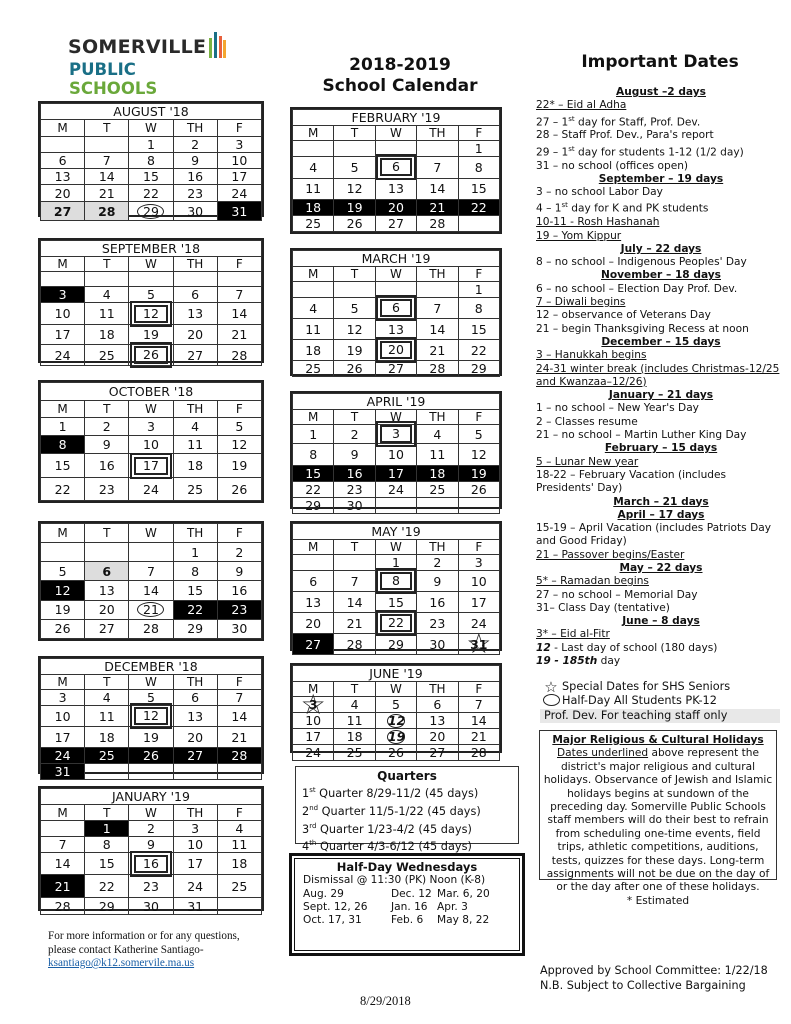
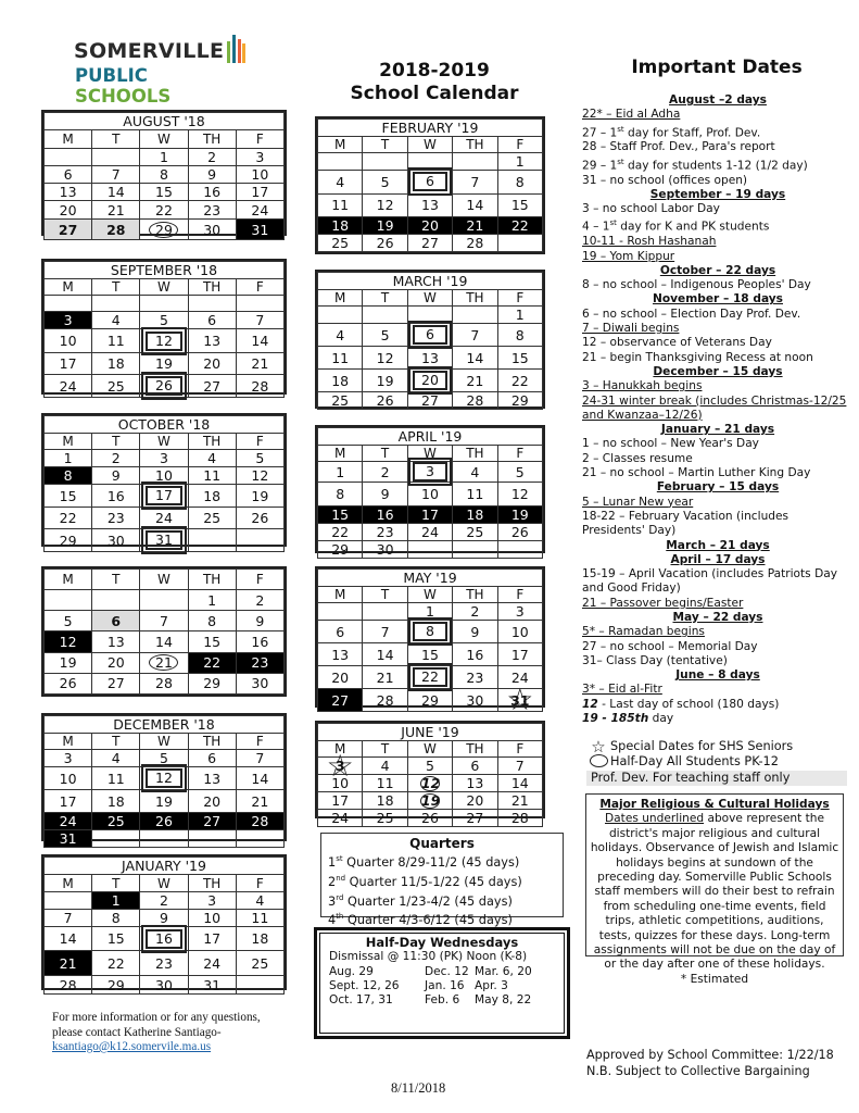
  SOMERVILLE
  PUBLIC SCHOOLS
  2018-2019
  School Calendar
  Important Dates
  AUGUST '18
  M	T	W	TH	F
  		1	2	3
  6	7	8	9	10
  13	14	15	16	17
  20	21	22	23	24
  27	28	29	30	31
  SEPTEMBER '18
  M	T	W	TH	F
  3	4	5	6	7
  10	11	12	13	14
  17	18	19	20	21
  24	25	26	27	28
  OCTOBER '18
  M	T	W	TH	F
  1	2	3	4	5
  8	9	10	11	12
  15	16	17	18	19
  22	23	24	25	26
+ 29	30	31
  M	T	W	TH	F
  			1	2
  5	6	7	8	9
  12	13	14	15	16
  19	20	21	22	23
  26	27	28	29	30
  DECEMBER '18
  M	T	W	TH	F
  3	4	5	6	7
  10	11	12	13	14
  17	18	19	20	21
  24	25	26	27	28
  31
  JANUARY '19
  M	T	W	TH	F
  	1	2	3	4
  7	8	9	10	11
  14	15	16	17	18
  21	22	23	24	25
  28	29	30	31
  FEBRUARY '19
  M	T	W	TH	F
  				1
  4	5	6	7	8
  11	12	13	14	15
  18	19	20	21	22
  25	26	27	28
  MARCH '19
  M	T	W	TH	F
  				1
  4	5	6	7	8
  11	12	13	14	15
  18	19	20	21	22
  25	26	27	28	29
  APRIL '19
  M	T	W	TH	F
  1	2	3	4	5
  8	9	10	11	12
  15	16	17	18	19
  22	23	24	25	26
  29	30
  MAY '19
  M	T	W	TH	F
  		1	2	3
  6	7	8	9	10
  13	14	15	16	17
  20	21	22	23	24
  27	28	29	30	31
  JUNE '19
  M	T	W	TH	F
  3	4	5	6	7
  10	11	12	13	14
  17	18	19	20	21
  24	25	26	27	28
  August –2 days
  22* – Eid al Adha
  27 – 1st day for Staff, Prof. Dev.
  28 – Staff Prof. Dev., Para's report
  29 – 1st day for students 1-12 (1/2 day)
  31 – no school (offices open)
  September – 19 days
  3 – no school Labor Day
  4 – 1st day for K and PK students
  10-11 - Rosh Hashanah
  19 – Yom Kippur
- July – 22 days
+ October – 22 days
  8 – no school – Indigenous Peoples' Day
  November – 18 days
  6 – no school – Election Day Prof. Dev.
  7 – Diwali begins
  12 – observance of Veterans Day
  21 – begin Thanksgiving Recess at noon
  December – 15 days
  3 – Hanukkah begins
  24-31 winter break (includes Christmas-12/25 and Kwanzaa–12/26)
  January – 21 days
  1 – no school – New Year's Day
  2 – Classes resume
  21 – no school – Martin Luther King Day
  February – 15 days
  5 – Lunar New year
  18-22 – February Vacation (includes Presidents' Day)
  March – 21 days
  April – 17 days
  15-19 – April Vacation (includes Patriots Day and Good Friday)
  21 – Passover begins/Easter
  May – 22 days
  5* – Ramadan begins
  27 – no school – Memorial Day
  31– Class Day (tentative)
  June – 8 days
  3* – Eid al-Fitr
  12 - Last day of school (180 days)
  19 - 185th day
  ☆
  Special Dates for SHS Seniors
  Half-Day All Students PK-12
  Prof. Dev. For teaching staff only
  Major Religious & Cultural Holidays
  Dates underlined above represent the district's major religious and cultural holidays. Observance of Jewish and Islamic holidays begins at sundown of the preceding day. Somerville Public Schools staff members will do their best to refrain from scheduling one-time events, field trips, athletic competitions, auditions, tests, quizzes for these days. Long-term assignments will not be due on the day of or the day after one of these holidays.
  * Estimated
  Quarters
  1st Quarter 8/29-11/2 (45 days)
  2nd Quarter 11/5-1/22 (45 days)
  3rd Quarter 1/23-4/2 (45 days)
  4th Quarter 4/3-6/12 (45 days)
  Half-Day Wednesdays
  Dismissal @ 11:30 (PK) Noon (K-8)
  Aug. 29
  Dec. 12
  Mar. 6, 20
  Sept. 12, 26
  Jan. 16
  Apr. 3
  Oct. 17, 31
  Feb. 6
  May 8, 22
  For more information or for any questions, please contact Katherine Santiago-
  ksantiago@k12.somervile.ma.us
  Approved by School Committee: 1/22/18
  N.B. Subject to Collective Bargaining
- 8/29/2018
+ 8/11/2018
